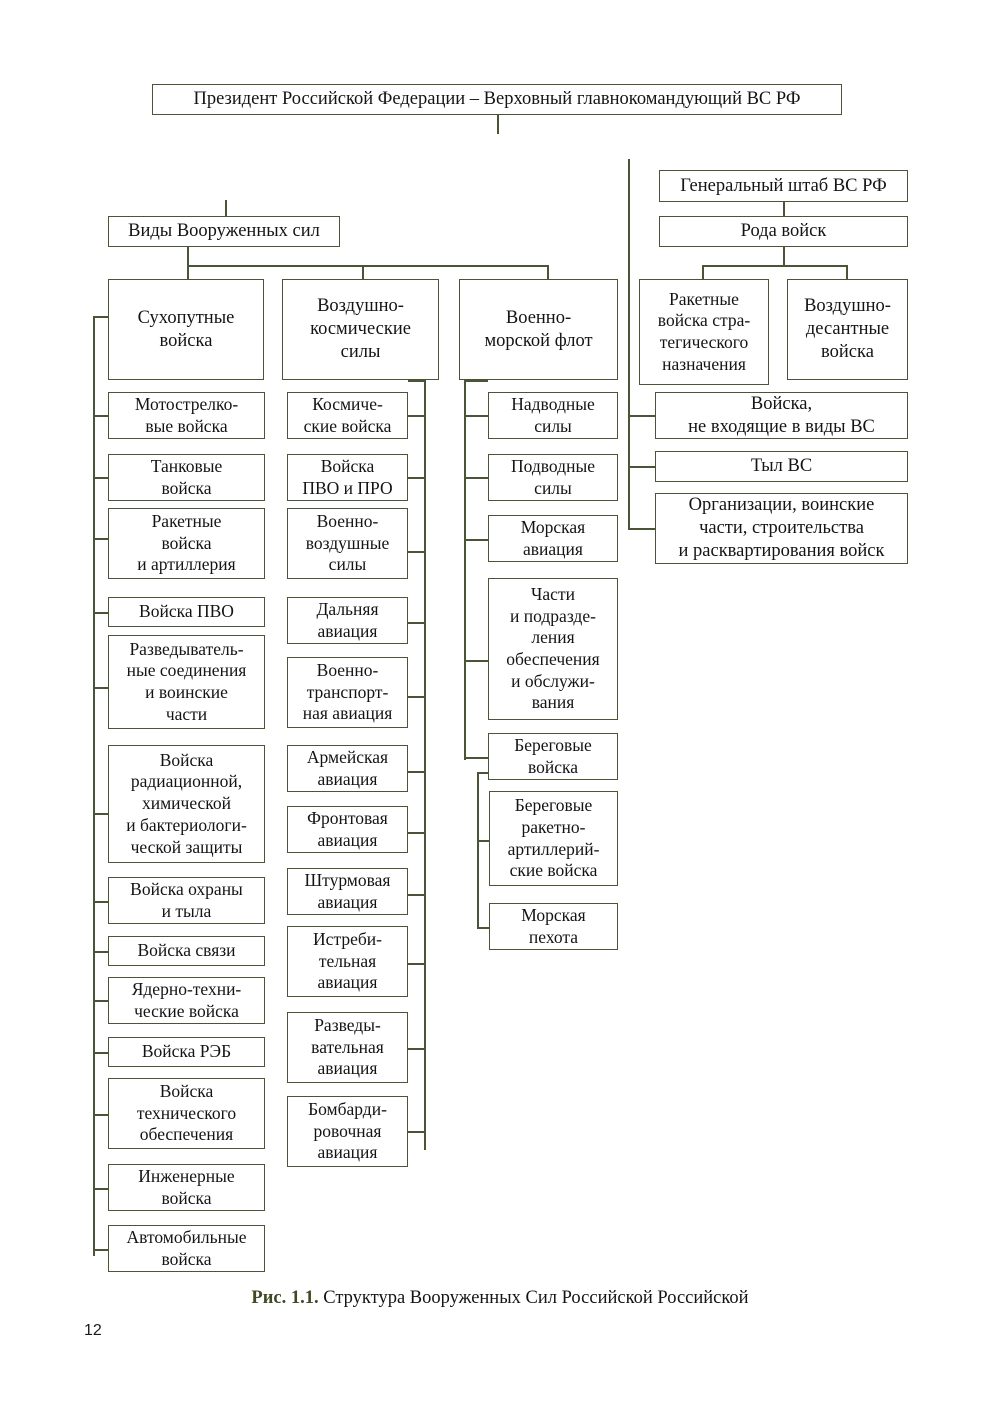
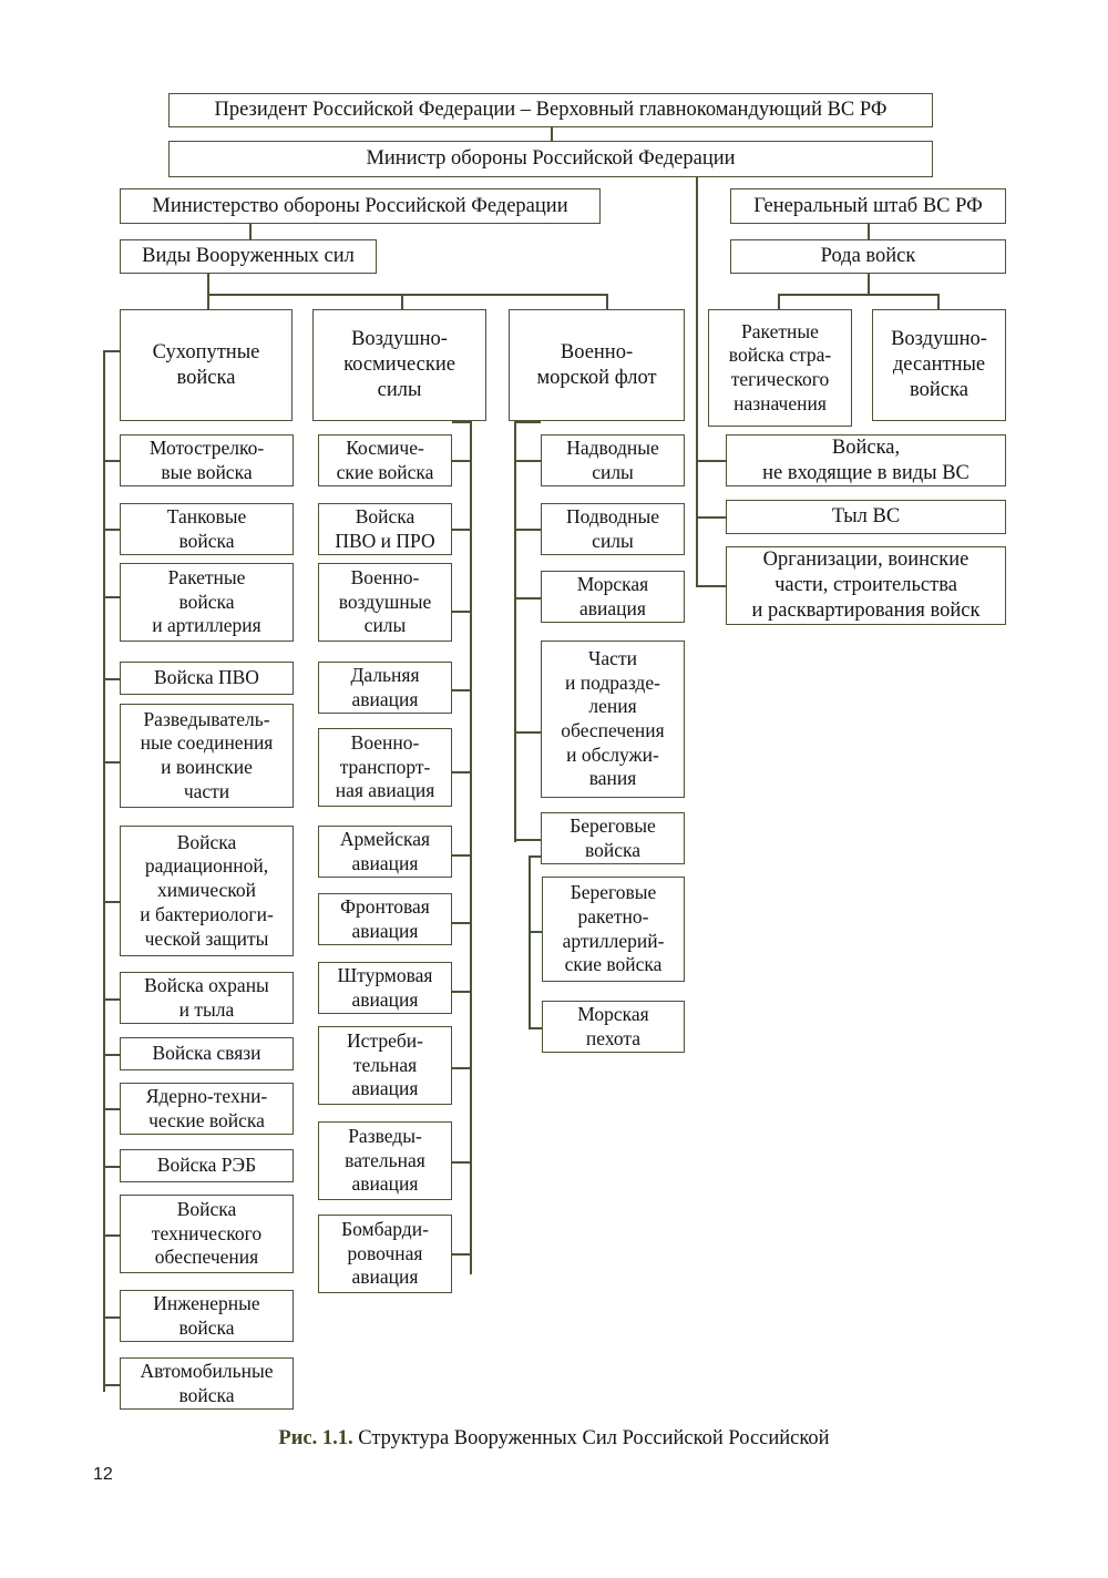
  Президент Российской Федерации – Верховный главнокомандующий ВС РФ
+ Министр обороны Российской Федерации
+ Министерство обороны Российской Федерации
  Генеральный штаб ВС РФ
  Виды Вооруженных сил
  Рода войск
  Сухопутные
  войска
  Воздушно-
  космические
  силы
  Военно-
  морской флот
  Ракетные
  войска стра-
  тегического
  назначения
  Воздушно-
  десантные
  войска
  Мотострелко-
  вые войска
  Танковые
  войска
  Ракетные
  войска
  и артиллерия
  Войска ПВО
  Разведыватель-
  ные соединения
  и воинские
  части
  Войска
  радиационной,
  химической
  и бактериологи-
  ческой защиты
  Войска охраны
  и тыла
  Войска связи
  Ядерно-техни-
  ческие войска
  Войска РЭБ
  Войска
  технического
  обеспечения
  Инженерные
  войска
  Автомобильные
  войска
  Космиче-
  ские войска
  Войска
  ПВО и ПРО
  Военно-
  воздушные
  силы
  Дальняя
  авиация
  Военно-
  транспорт-
  ная авиация
  Армейская
  авиация
  Фронтовая
  авиация
  Штурмовая
  авиация
  Истреби-
  тельная
  авиация
  Разведы-
  вательная
  авиация
  Бомбарди-
  ровочная
  авиация
  Надводные
  силы
  Подводные
  силы
  Морская
  авиация
  Части
  и подразде-
  ления
  обеспечения
  и обслужи-
  вания
  Береговые
  войска
  Береговые
  ракетно-
  артиллерий-
  ские войска
  Морская
  пехота
  Войска,
  не входящие в виды ВС
  Тыл ВС
  Организации, воинские
  части, строительства
  и расквартирования войск
  Рис. 1.1. Структура Вооруженных Сил Российской Российской
  12
